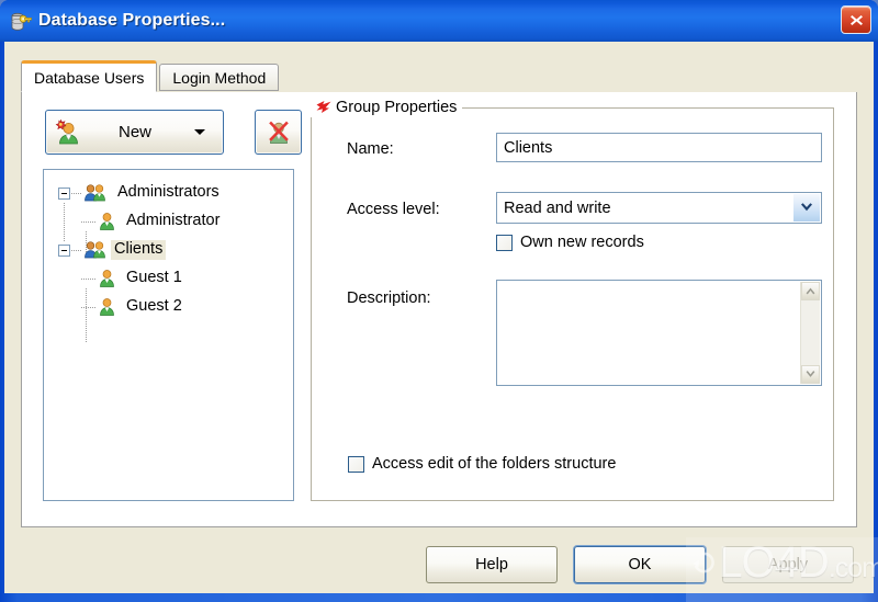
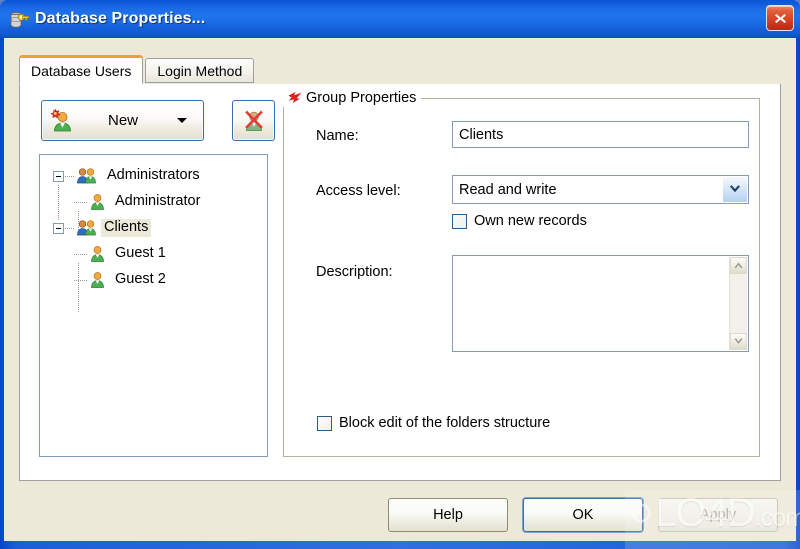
  Database Properties...
  Database Users
  Login Method
  New
  Administrators
  Administrator
  Clients
  Guest 1
  Guest 2
  Group Properties
  Name:
  Clients
  Access level:
  Read and write
  Own new records
  Description:
- Access edit of the folders structure
+ Block edit of the folders structure
  Help
  OK
  Apply
  LO4D.com
